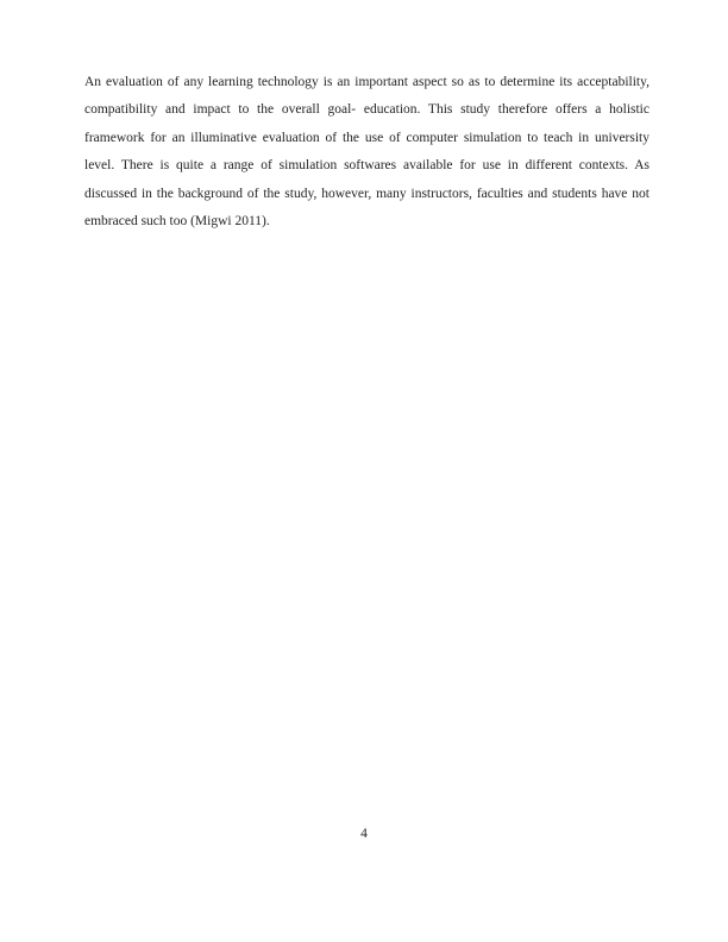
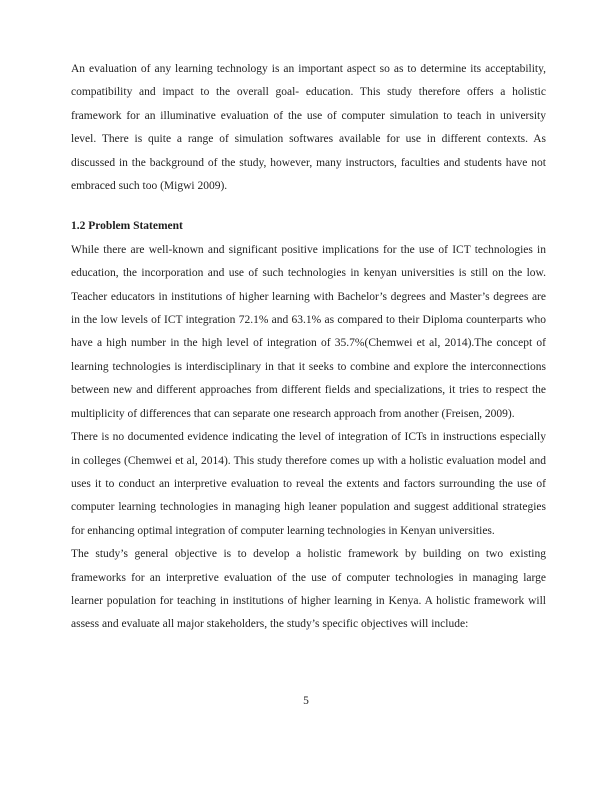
- An evaluation of any learning technology is an important aspect so as to determine its acceptability, compatibility and impact to the overall goal- education. This study therefore offers a holistic framework for an illuminative evaluation of the use of computer simulation to teach in university level. There is quite a range of simulation softwares available for use in different contexts. As discussed in the background of the study, however, many instructors, faculties and students have not embraced such too (Migwi 2011).
+ An evaluation of any learning technology is an important aspect so as to determine its acceptability, compatibility and impact to the overall goal- education. This study therefore offers a holistic framework for an illuminative evaluation of the use of computer simulation to teach in university level. There is quite a range of simulation softwares available for use in different contexts. As discussed in the background of the study, however, many instructors, faculties and students have not embraced such too (Migwi 2009).
+ 1.2 Problem Statement
+ While there are well-known and significant positive implications for the use of ICT technologies in education, the incorporation and use of such technologies in kenyan universities is still on the low. Teacher educators in institutions of higher learning with Bachelor’s degrees and Master’s degrees are in the low levels of ICT integration 72.1% and 63.1% as compared to their Diploma counterparts who have a high number in the high level of integration of 35.7%(Chemwei et al, 2014).The concept of learning technologies is interdisciplinary in that it seeks to combine and explore the interconnections between new and different approaches from different fields and specializations, it tries to respect the multiplicity of differences that can separate one research approach from another (Freisen, 2009).
+ There is no documented evidence indicating the level of integration of ICTs in instructions especially in colleges (Chemwei et al, 2014). This study therefore comes up with a holistic evaluation model and uses it to conduct an interpretive evaluation to reveal the extents and factors surrounding the use of computer learning technologies in managing high leaner population and suggest additional strategies for enhancing optimal integration of computer learning technologies in Kenyan universities.
+ The study’s general objective is to develop a holistic framework by building on two existing frameworks for an interpretive evaluation of the use of computer technologies in managing large learner population for teaching in institutions of higher learning in Kenya. A holistic framework will assess and evaluate all major stakeholders, the study’s specific objectives will include:
- 4
+ 5
